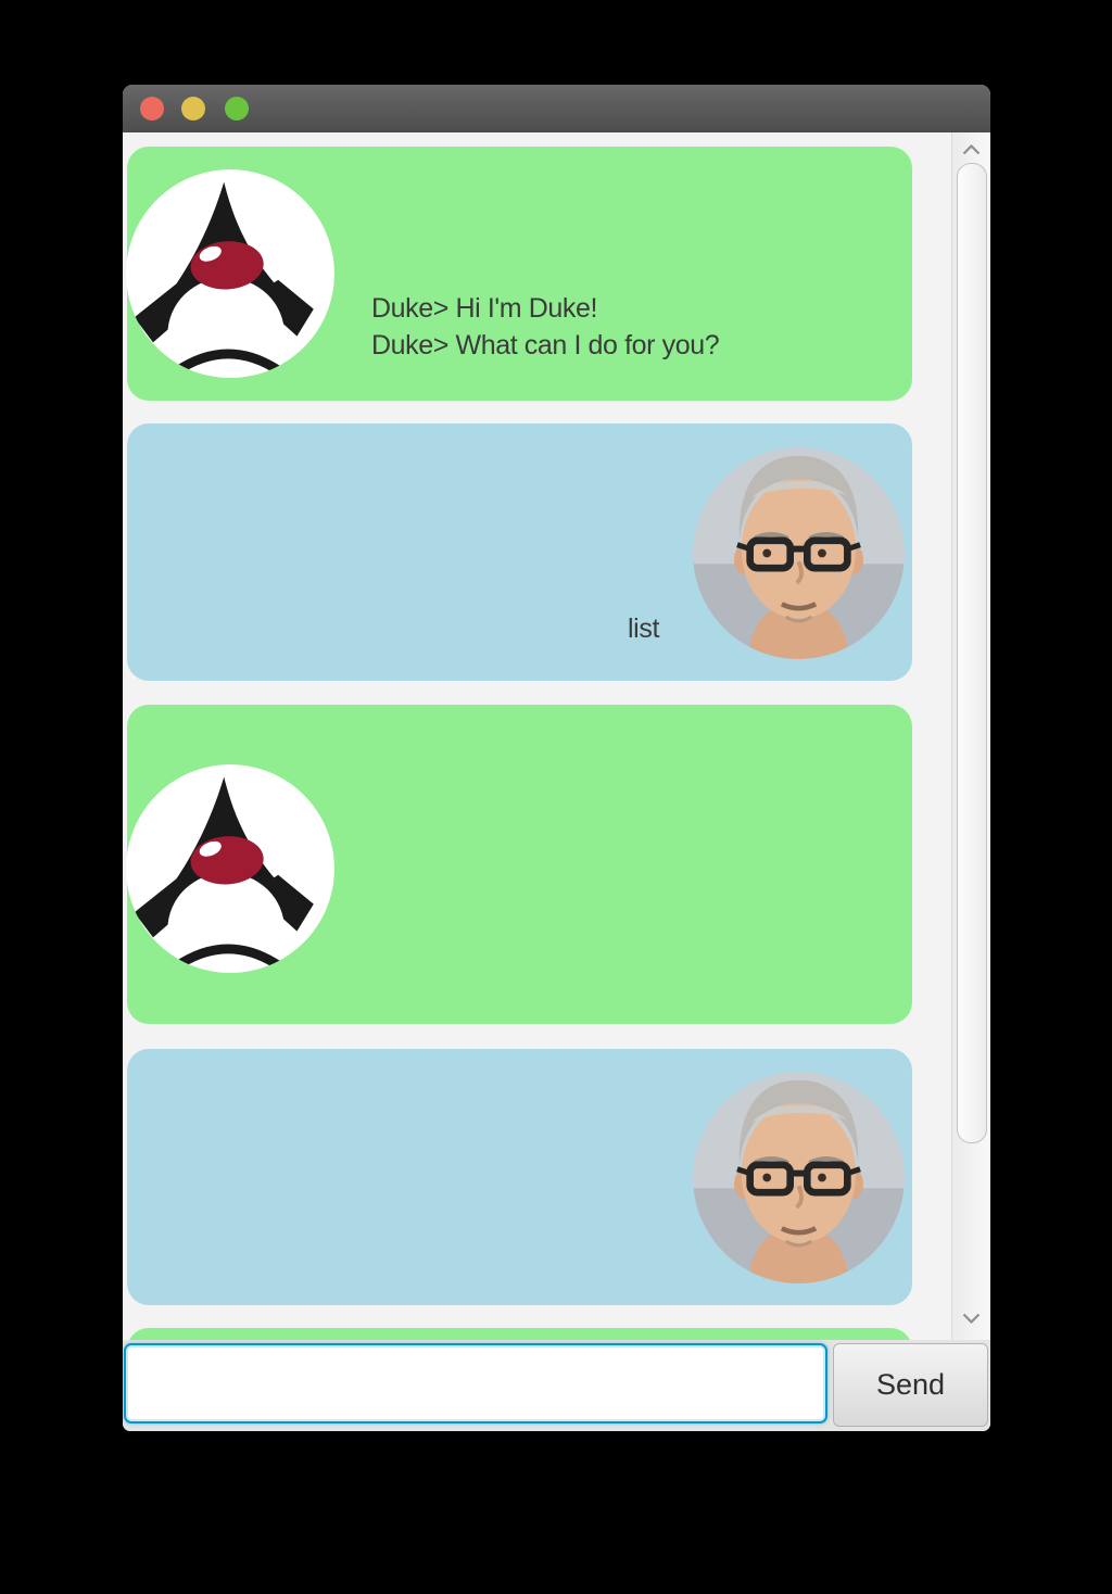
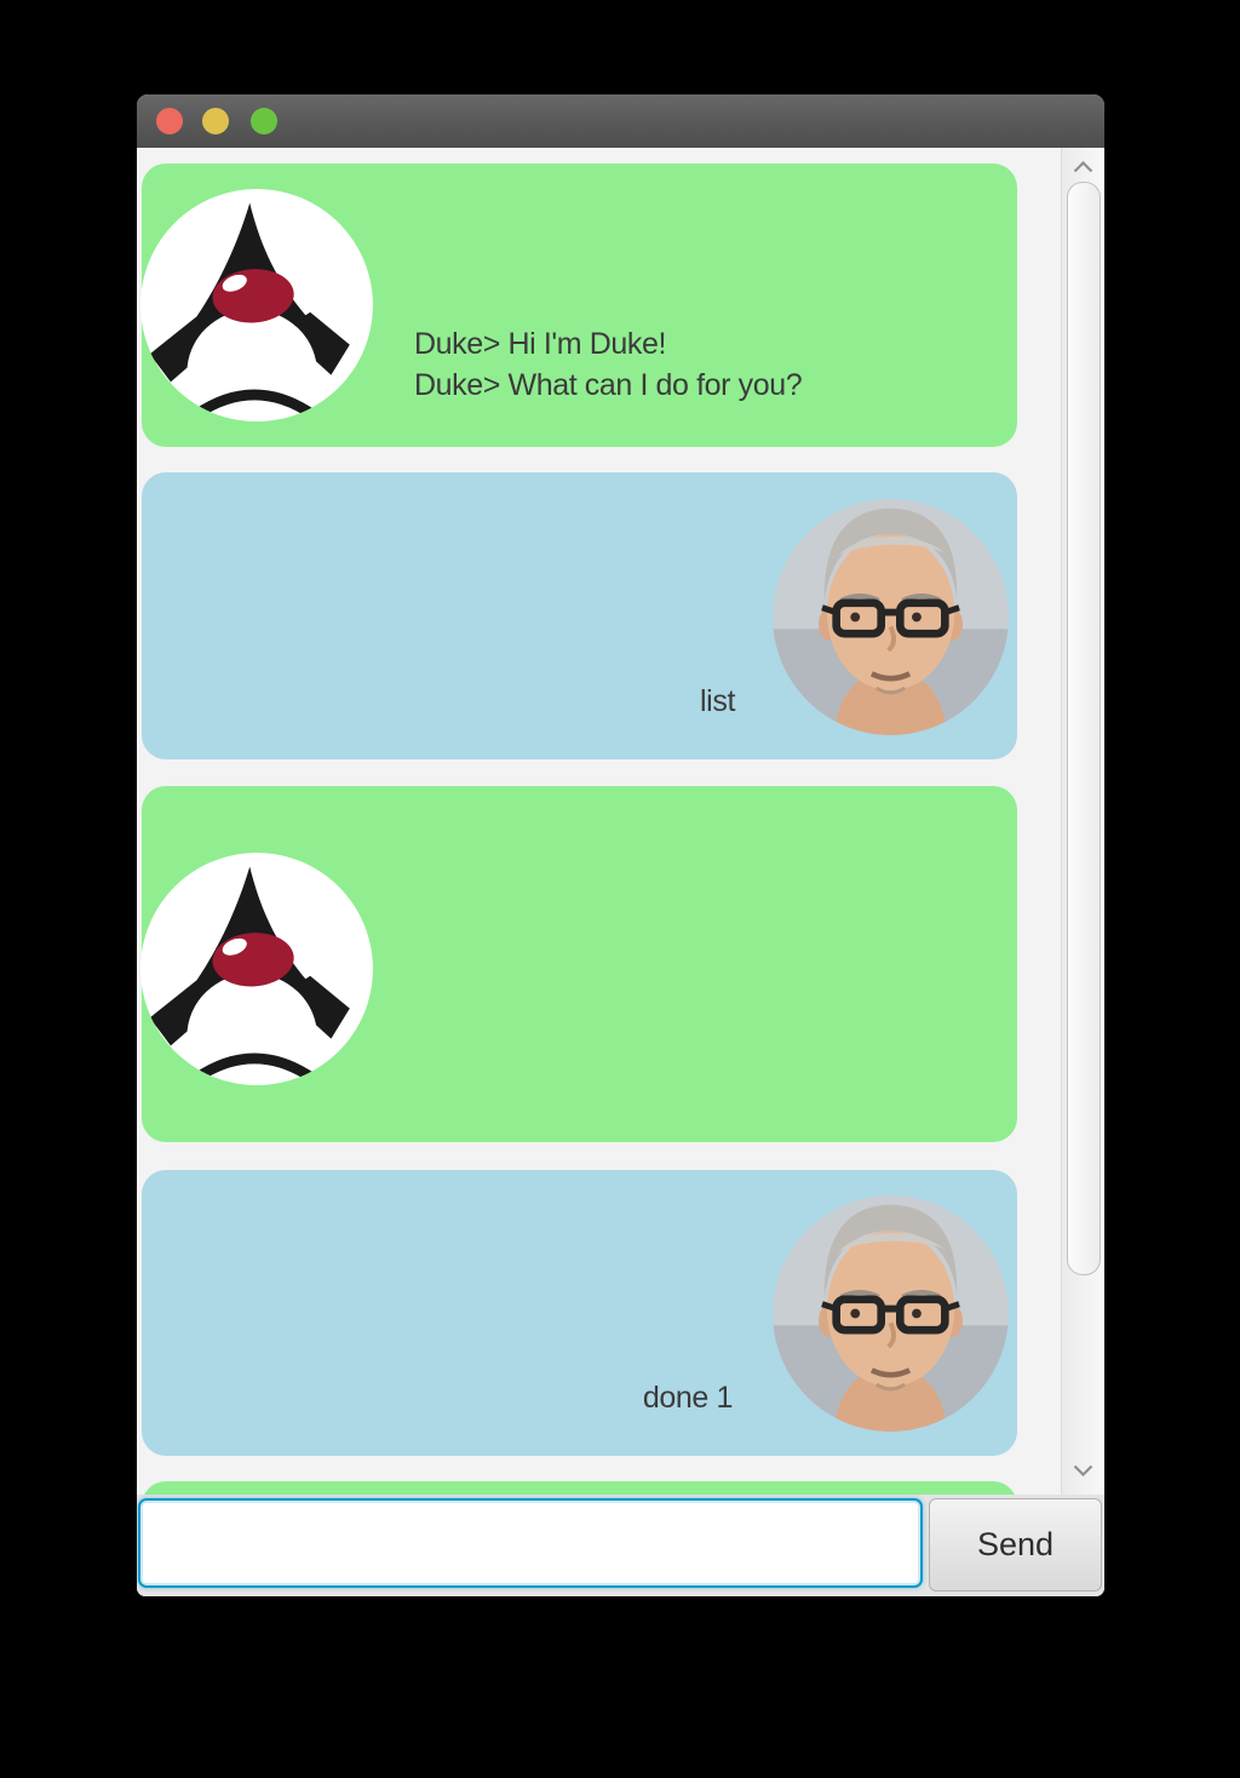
  Duke> Hi I'm Duke!
  Duke> What can I do for you?
  list
+ done 1
  Send
